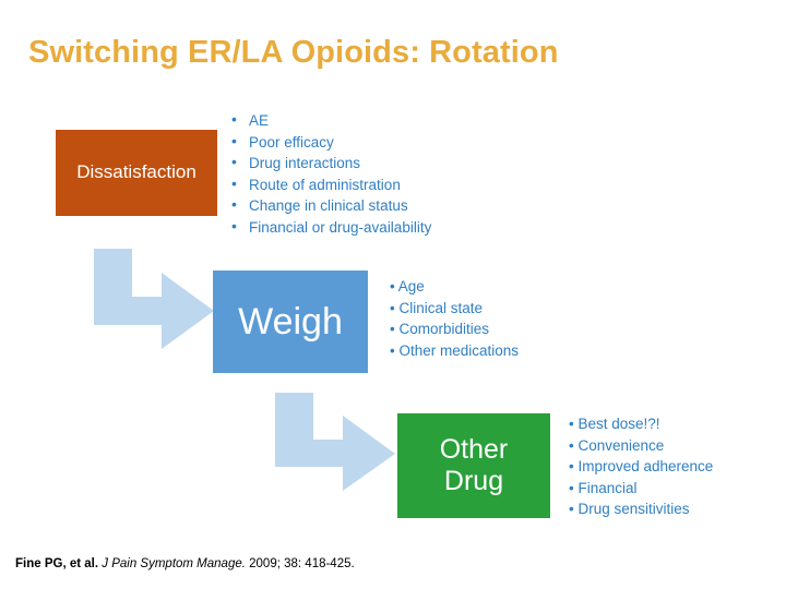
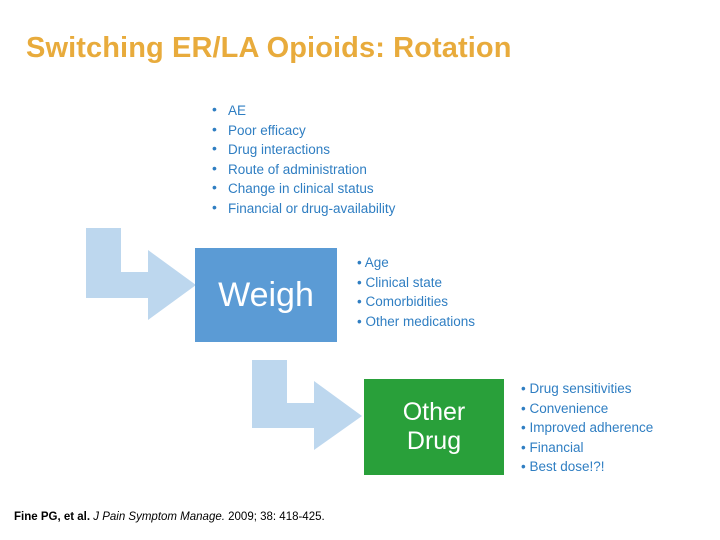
  Switching ER/LA Opioids: Rotation
- Dissatisfaction
  AE
  Poor efficacy
  Drug interactions
  Route of administration
  Change in clinical status
  Financial or drug-availability
  Weigh
  • Age
  • Clinical state
  • Comorbidities
  • Other medications
  Other
  Drug
- • Best dose!?!
+ • Drug sensitivities
  • Convenience
  • Improved adherence
  • Financial
- • Drug sensitivities
+ • Best dose!?!
  Fine PG, et al. J Pain Symptom Manage. 2009; 38: 418-425.
